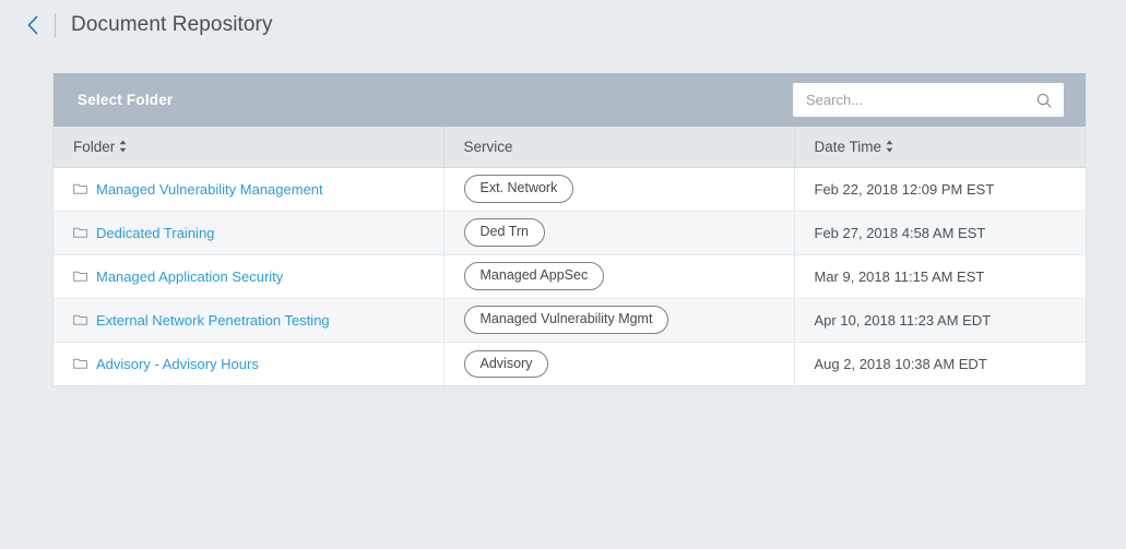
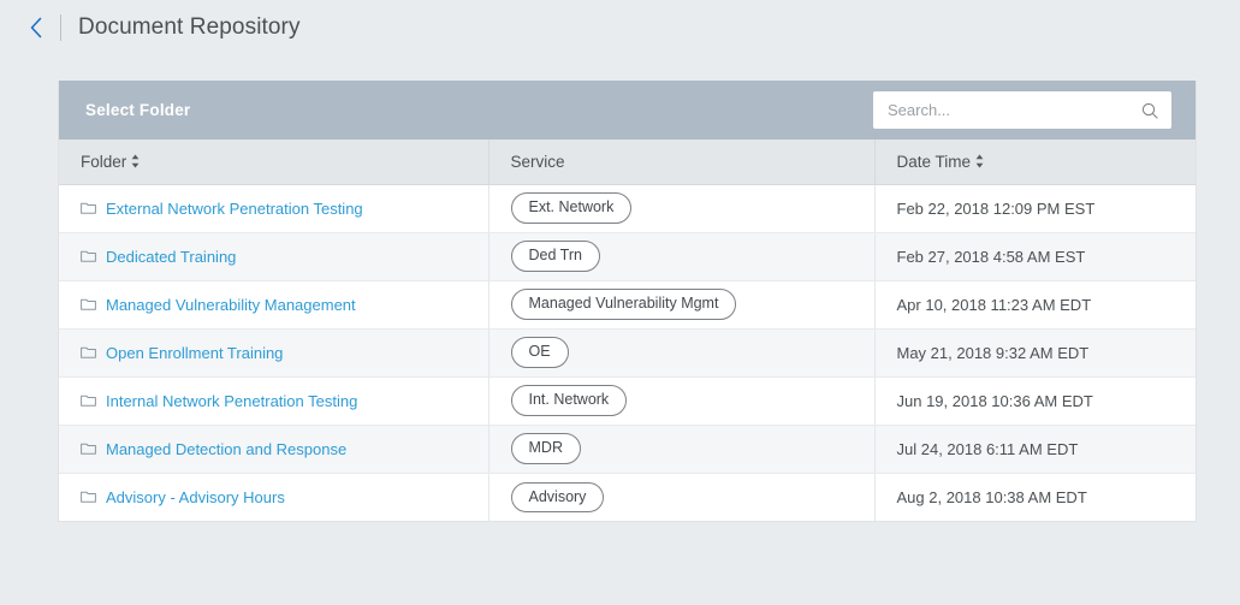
  Document Repository
  Select Folder
  Search...
  Folder	Service	Date Time
- Managed Vulnerability Management	Ext. Network	Feb 22, 2018 12:09 PM EST
+ External Network Penetration Testing	Ext. Network	Feb 22, 2018 12:09 PM EST
  Dedicated Training	Ded Trn	Feb 27, 2018 4:58 AM EST
- Managed Application Security	Managed AppSec	Mar 9, 2018 11:15 AM EST
- External Network Penetration Testing	Managed Vulnerability Mgmt	Apr 10, 2018 11:23 AM EDT
+ Managed Vulnerability Management	Managed Vulnerability Mgmt	Apr 10, 2018 11:23 AM EDT
+ Open Enrollment Training	OE	May 21, 2018 9:32 AM EDT
+ Internal Network Penetration Testing	Int. Network	Jun 19, 2018 10:36 AM EDT
+ Managed Detection and Response	MDR	Jul 24, 2018 6:11 AM EDT
  Advisory - Advisory Hours	Advisory	Aug 2, 2018 10:38 AM EDT
